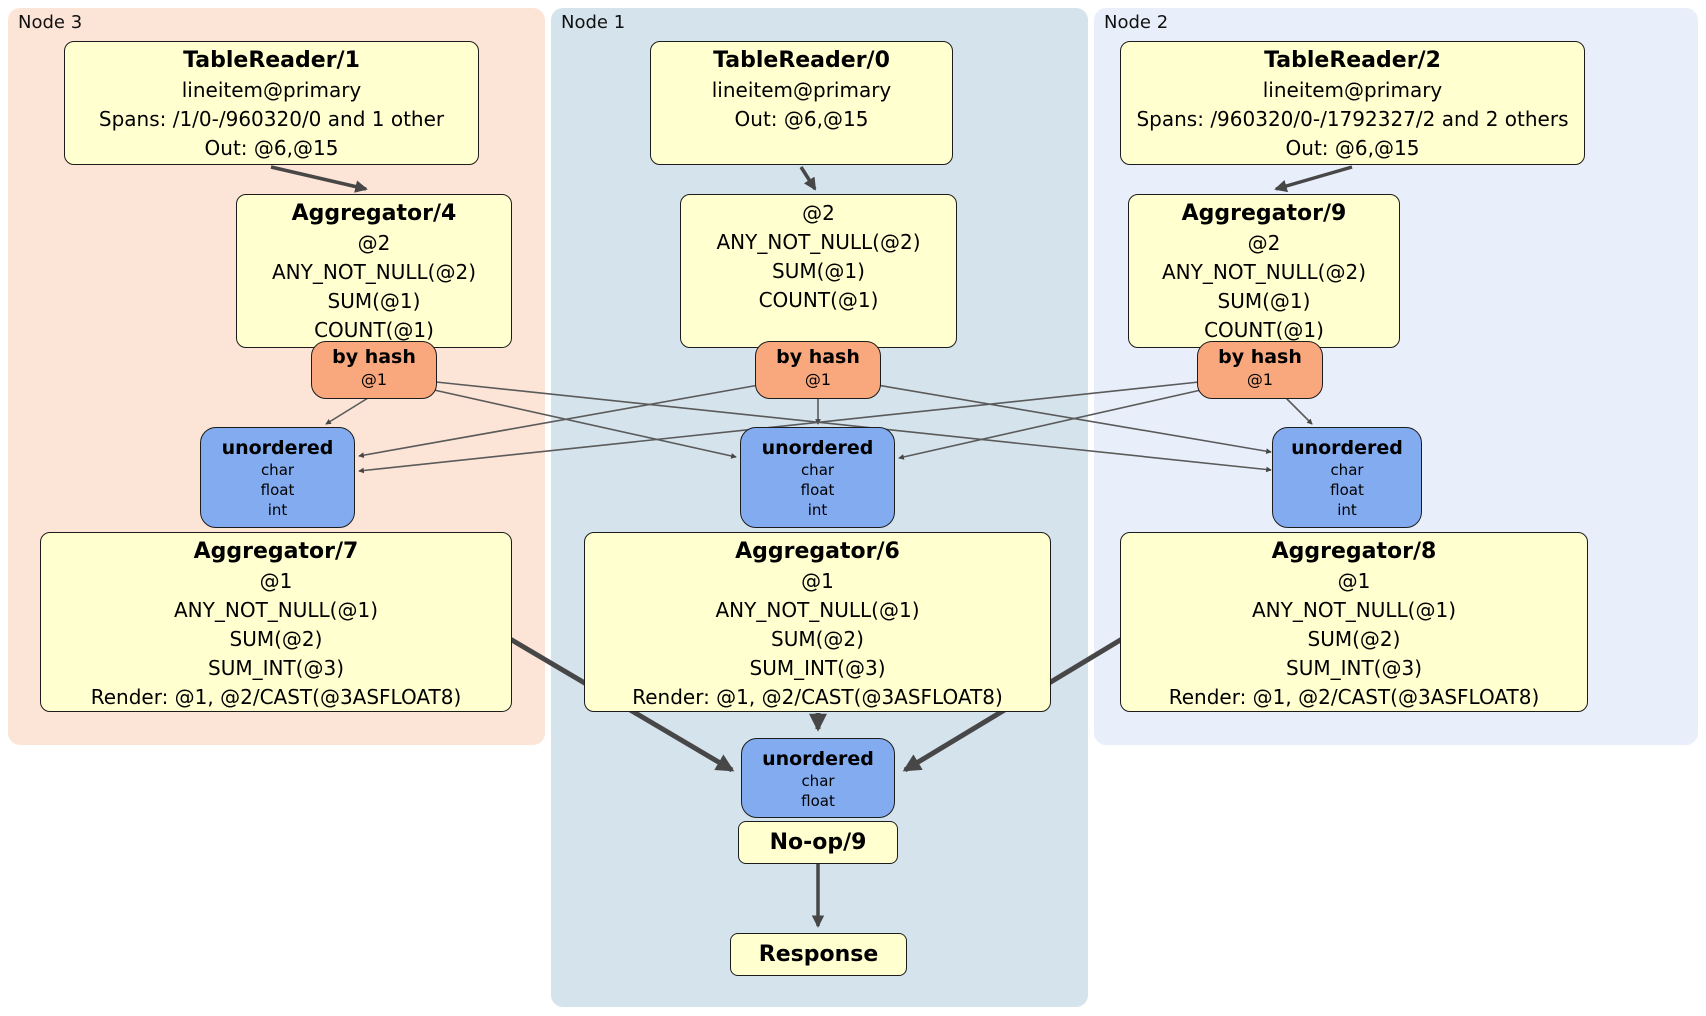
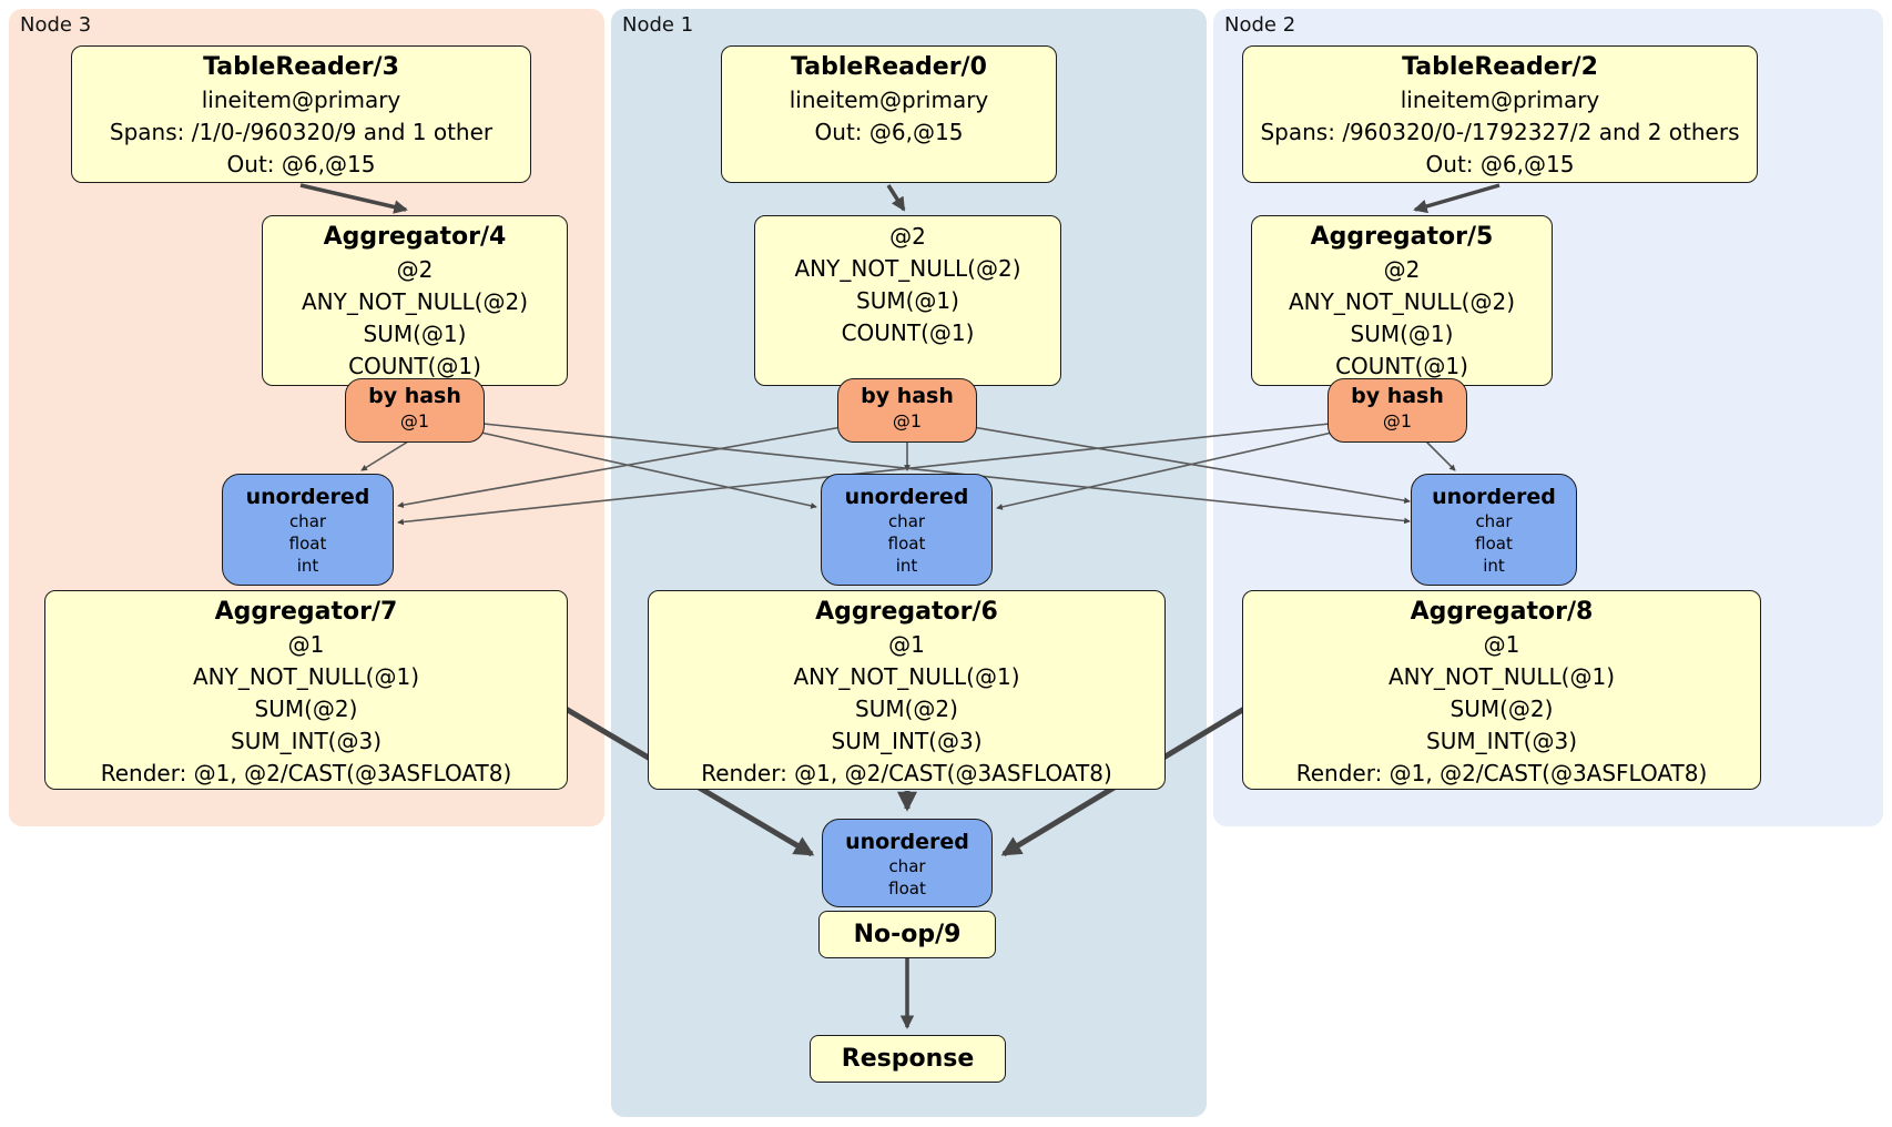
  Node 3
  Node 1
  Node 2
- TableReader/1
+ TableReader/3
  lineitem@primary
- Spans: /1/0-/960320/0 and 1 other
+ Spans: /1/0-/960320/9 and 1 other
  Out: @6,@15
  TableReader/0
  lineitem@primary
  Out: @6,@15
  TableReader/2
  lineitem@primary
  Spans: /960320/0-/1792327/2 and 2 others
  Out: @6,@15
  Aggregator/4
  @2
  ANY_NOT_NULL(@2)
  SUM(@1)
  COUNT(@1)
  @2
  ANY_NOT_NULL(@2)
  SUM(@1)
  COUNT(@1)
- Aggregator/9
+ Aggregator/5
  @2
  ANY_NOT_NULL(@2)
  SUM(@1)
  COUNT(@1)
  by hash
  @1
  by hash
  @1
  by hash
  @1
  unordered
  char
  float
  int
  unordered
  char
  float
  int
  unordered
  char
  float
  int
  Aggregator/7
  @1
  ANY_NOT_NULL(@1)
  SUM(@2)
  SUM_INT(@3)
  Render: @1, @2/CAST(@3ASFLOAT8)
  Aggregator/6
  @1
  ANY_NOT_NULL(@1)
  SUM(@2)
  SUM_INT(@3)
  Render: @1, @2/CAST(@3ASFLOAT8)
  Aggregator/8
  @1
  ANY_NOT_NULL(@1)
  SUM(@2)
  SUM_INT(@3)
  Render: @1, @2/CAST(@3ASFLOAT8)
  unordered
  char
  float
  No-op/9
  Response
